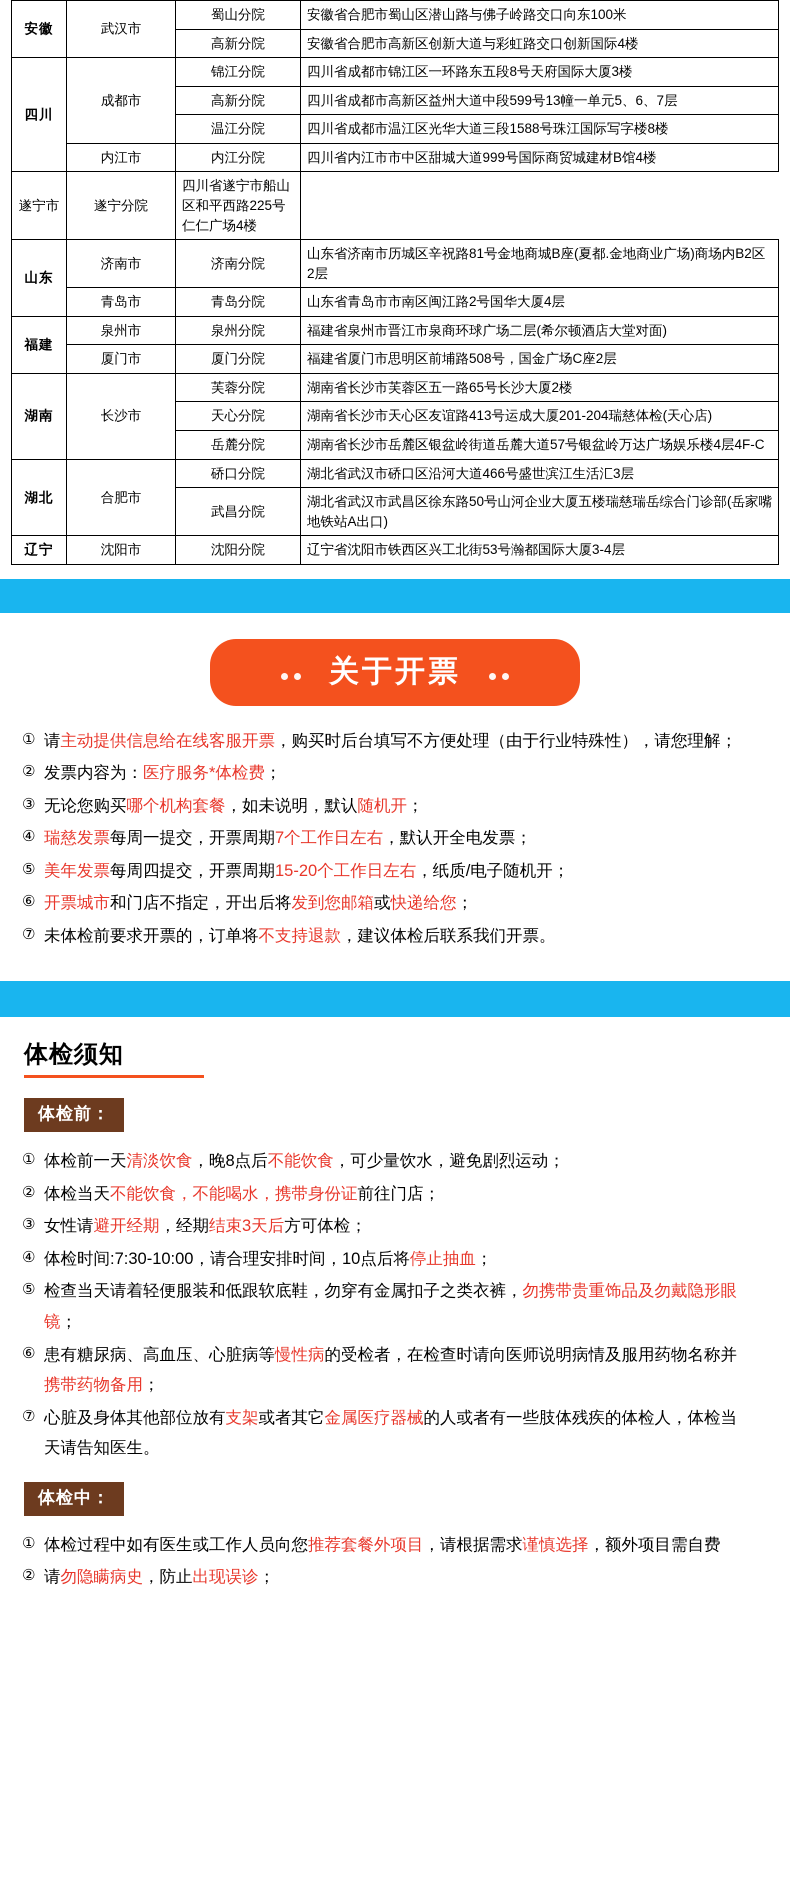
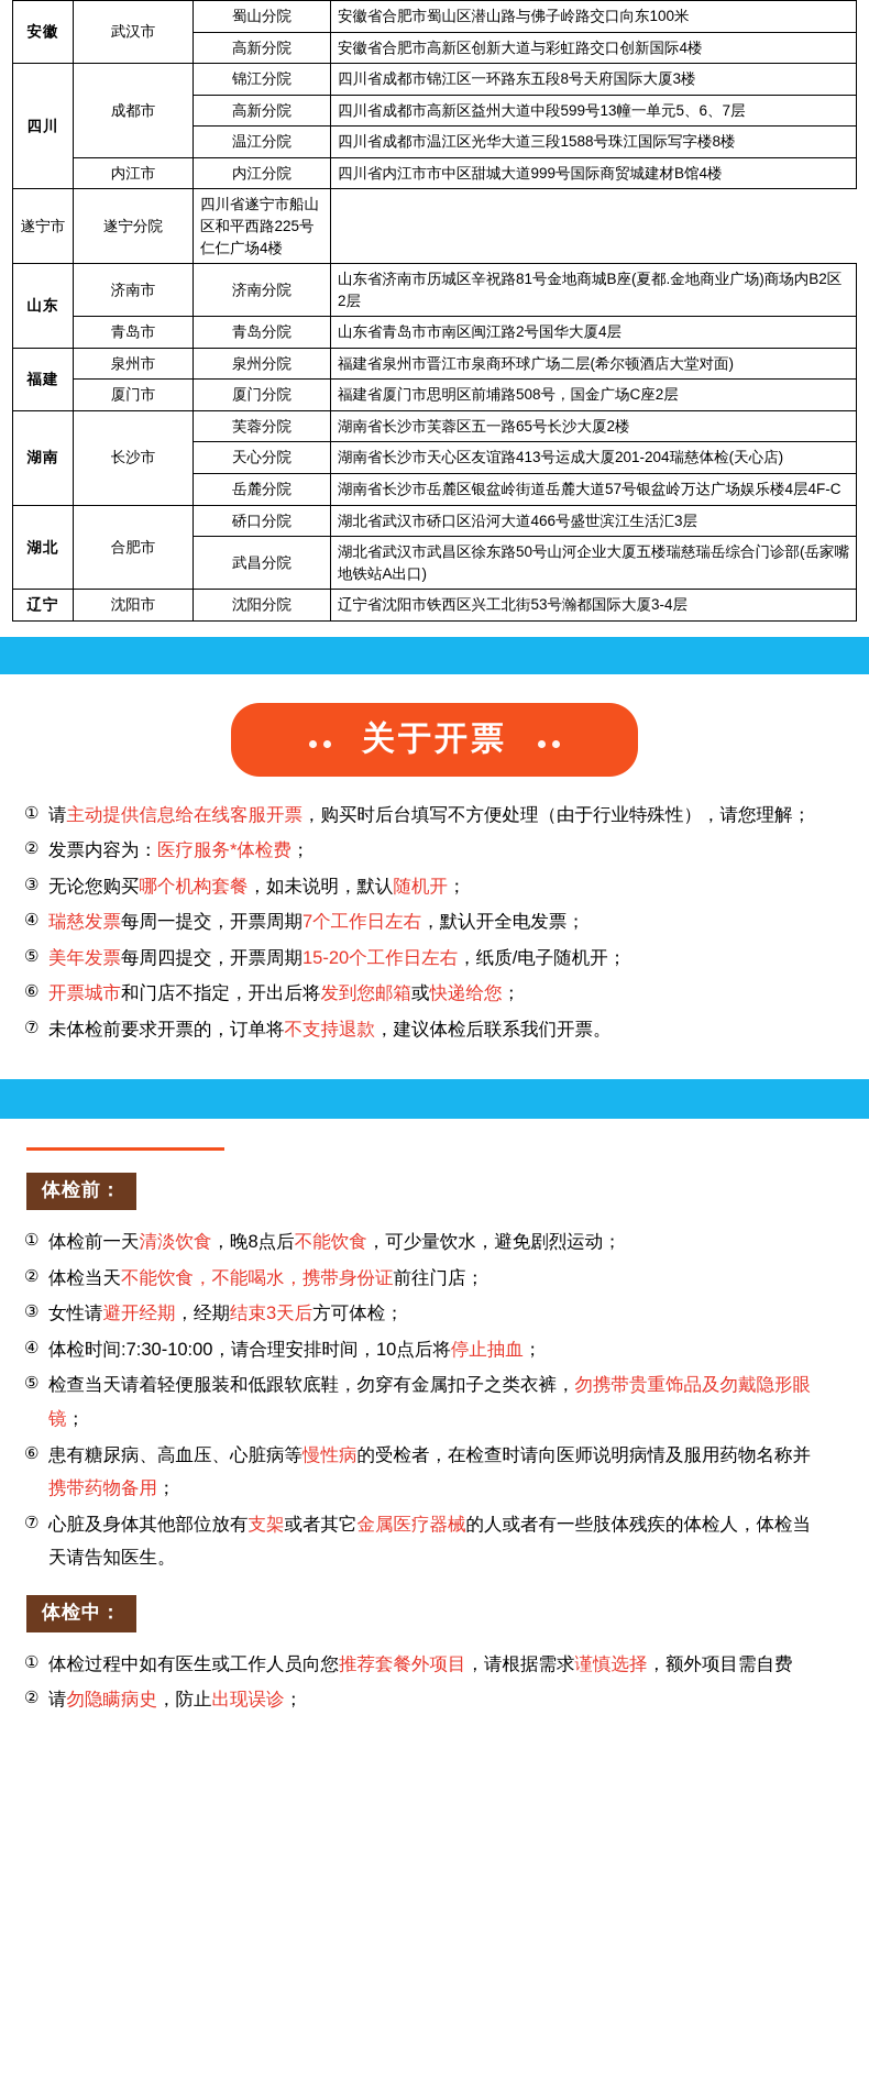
  安徽	武汉市	蜀山分院	安徽省合肥市蜀山区潜山路与佛子岭路交口向东100米
  高新分院	安徽省合肥市高新区创新大道与彩虹路交口创新国际4楼
  四川	成都市	锦江分院	四川省成都市锦江区一环路东五段8号天府国际大厦3楼
  高新分院	四川省成都市高新区益州大道中段599号13幢一单元5、6、7层
  温江分院	四川省成都市温江区光华大道三段1588号珠江国际写字楼8楼
  内江市	内江分院	四川省内江市市中区甜城大道999号国际商贸城建材B馆4楼
  遂宁市	遂宁分院	四川省遂宁市船山区和平西路225号仁仁广场4楼
  山东	济南市	济南分院	山东省济南市历城区辛祝路81号金地商城B座(夏都.金地商业广场)商场内B2区2层
  青岛市	青岛分院	山东省青岛市市南区闽江路2号国华大厦4层
  福建	泉州市	泉州分院	福建省泉州市晋江市泉商环球广场二层(希尔顿酒店大堂对面)
  厦门市	厦门分院	福建省厦门市思明区前埔路508号，国金广场C座2层
  湖南	长沙市	芙蓉分院	湖南省长沙市芙蓉区五一路65号长沙大厦2楼
  天心分院	湖南省长沙市天心区友谊路413号运成大厦201-204瑞慈体检(天心店)
  岳麓分院	湖南省长沙市岳麓区银盆岭街道岳麓大道57号银盆岭万达广场娱乐楼4层4F-C
  湖北	合肥市	硚口分院	湖北省武汉市硚口区沿河大道466号盛世滨江生活汇3层
  武昌分院	湖北省武汉市武昌区徐东路50号山河企业大厦五楼瑞慈瑞岳综合门诊部(岳家嘴地铁站A出口)
  辽宁	沈阳市	沈阳分院	辽宁省沈阳市铁西区兴工北街53号瀚都国际大厦3-4层
  关于开票
  ①
  请主动提供信息给在线客服开票，购买时后台填写不方便处理（由于行业特殊性），请您理解；
  ②
  发票内容为：医疗服务*体检费；
  ③
  无论您购买哪个机构套餐，如未说明，默认随机开；
  ④
  瑞慈发票每周一提交，开票周期7个工作日左右，默认开全电发票；
  ⑤
  美年发票每周四提交，开票周期15-20个工作日左右，纸质/电子随机开；
  ⑥
  开票城市和门店不指定，开出后将发到您邮箱或快递给您；
  ⑦
  未体检前要求开票的，订单将不支持退款，建议体检后联系我们开票。
- 体检须知
  体检前：
  ①
  体检前一天清淡饮食，晚8点后不能饮食，可少量饮水，避免剧烈运动；
  ②
  体检当天不能饮食，不能喝水，携带身份证前往门店；
  ③
  女性请避开经期，经期结束3天后方可体检；
  ④
  体检时间:7:30-10:00，请合理安排时间，10点后将停止抽血；
  ⑤
  检查当天请着轻便服装和低跟软底鞋，勿穿有金属扣子之类衣裤，勿携带贵重饰品及勿戴隐形眼镜；
  ⑥
  患有糖尿病、高血压、心脏病等慢性病的受检者，在检查时请向医师说明病情及服用药物名称并携带药物备用；
  ⑦
  心脏及身体其他部位放有支架或者其它金属医疗器械的人或者有一些肢体残疾的体检人，体检当天请告知医生。
  体检中：
  ①
  体检过程中如有医生或工作人员向您推荐套餐外项目，请根据需求谨慎选择，额外项目需自费
  ②
  请勿隐瞒病史，防止出现误诊；
